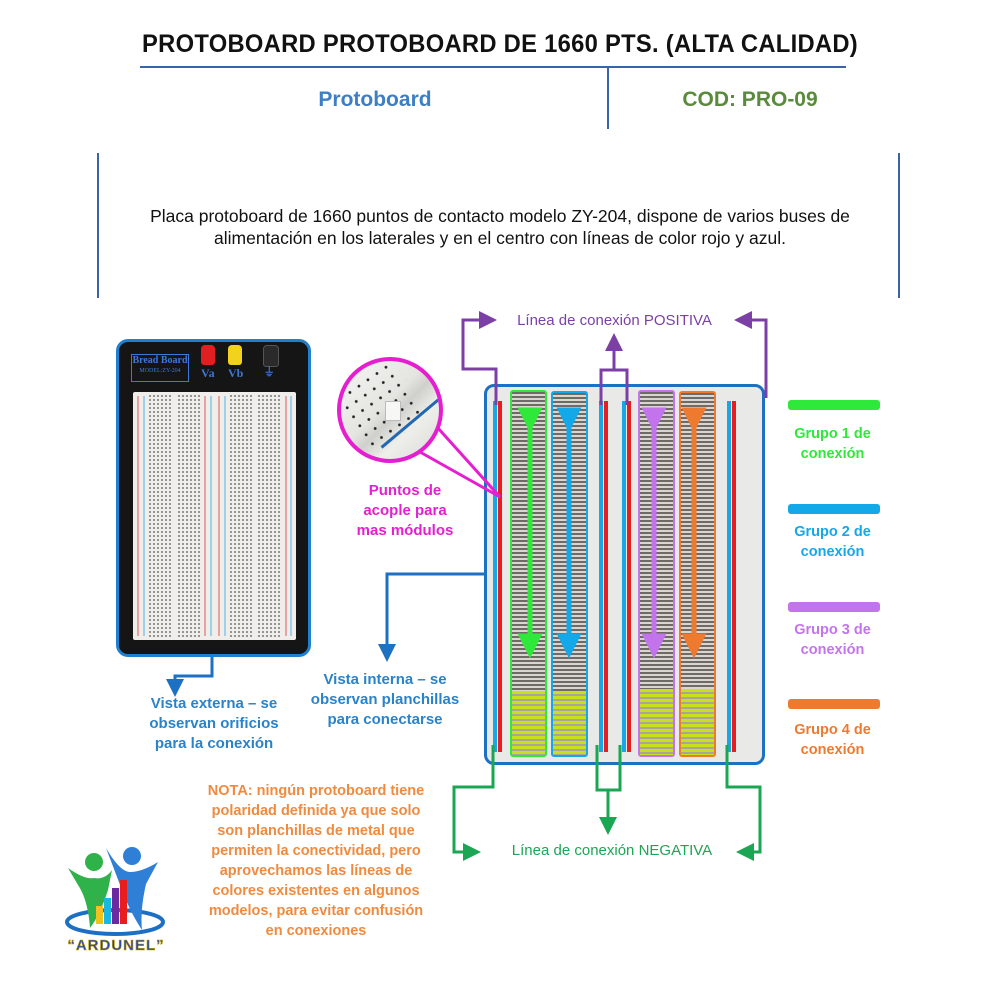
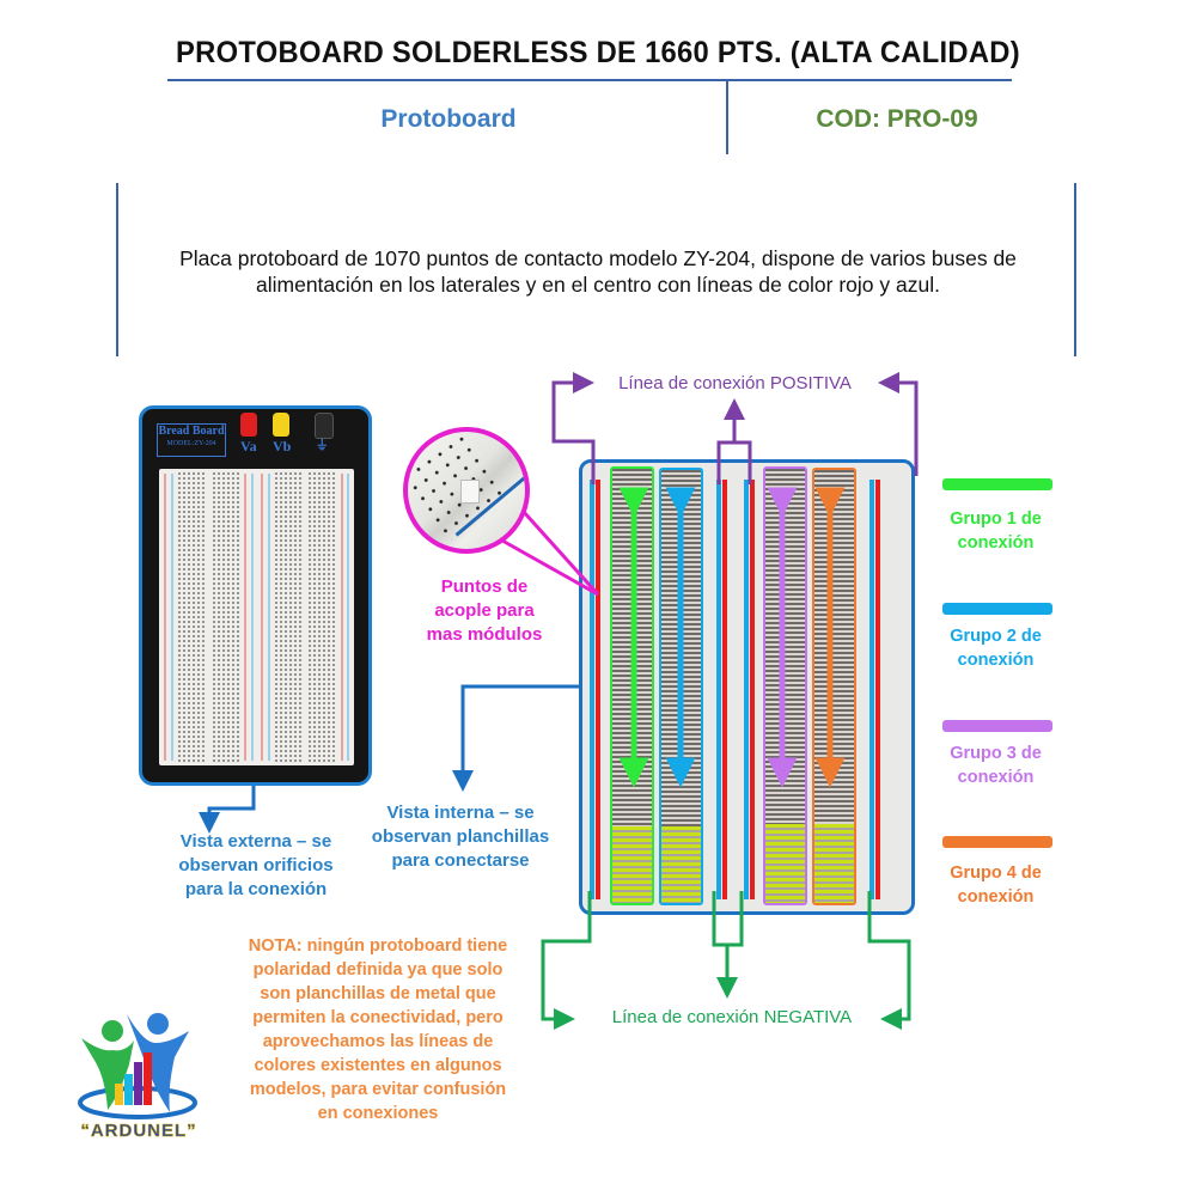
- PROTOBOARD PROTOBOARD DE 1660 PTS. (ALTA CALIDAD)
+ PROTOBOARD SOLDERLESS DE 1660 PTS. (ALTA CALIDAD)
  Protoboard
  COD: PRO-09
- Placa protoboard de 1660 puntos de contacto modelo ZY-204, dispone de varios buses de alimentación en los laterales y en el centro con líneas de color rojo y azul.
+ Placa protoboard de 1070 puntos de contacto modelo ZY-204, dispone de varios buses de alimentación en los laterales y en el centro con líneas de color rojo y azul.
  Bread Board
  Va
  Vb
  ⏚
  Puntos de
  acople para
  mas módulos
  Línea de conexión POSITIVA
  Línea de conexión NEGATIVA
  Grupo 1 de
  conexión
  Grupo 2 de
  conexión
  Grupo 3 de
  conexión
  Grupo 4 de
  conexión
  Vista externa – se
  observan orificios
  para la conexión
  Vista interna – se
  observan planchillas
  para conectarse
  NOTA: ningún protoboard tiene
  polaridad definida ya que solo
  son planchillas de metal que
  permiten la conectividad, pero
  aprovechamos las líneas de
  colores existentes en algunos
  modelos, para evitar confusión
  en conexiones
  “ARDUNEL”
